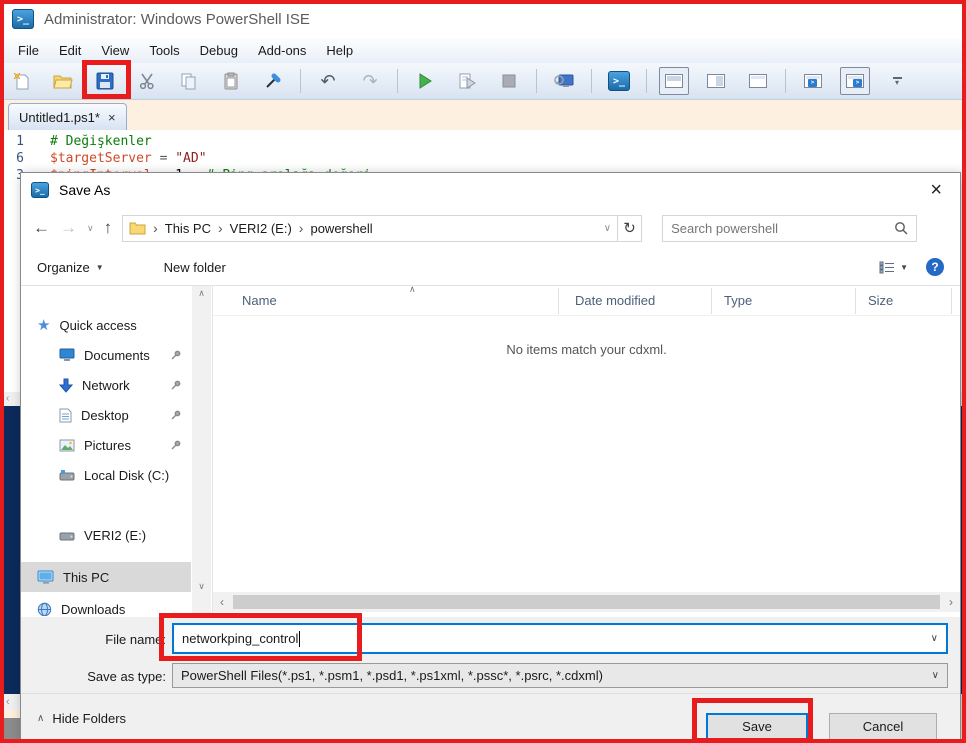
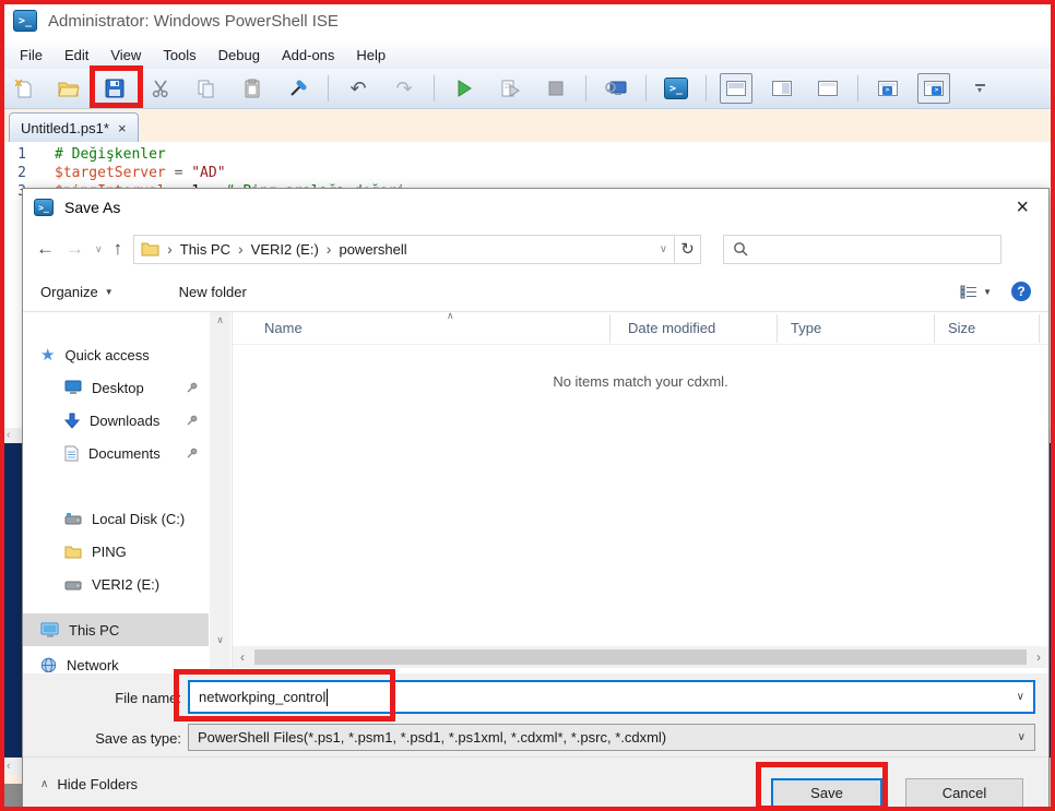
  >_
  Administrator: Windows PowerShell ISE
  File
  Edit
  View
  Tools
  Debug
  Add-ons
  Help
  ↶
  ↷
  >_
  ▾
  Untitled1.ps1*
  ×
  1 # Değişkenler
- 6 $targetServer = "AD"
+ 2 $targetServer = "AD"
  ‹
  ‹
  >_
  Save As
  ×
  ←
  →
  ∨
  ↑
  ›
  This PC
  ›
  VERI2 (E:)
  ›
  powershell
  ∨
  ↻
- Search powershell
  Organize
  ▼
  New folder
  ▼
  ?
  ★
  Quick access
- Documents
+ Desktop
- Network
+ Downloads
- Desktop
+ Documents
- Pictures
  Local Disk (C:)
+ PING
  VERI2 (E:)
  This PC
- Downloads
+ Network
  ∧
  ∨
  ∧
  Name
  Date modified
  Type
  Size
  No items match your cdxml.
  ‹
  ›
  File name:
  networkping_control
  ∨
  Save as type:
- PowerShell Files(*.ps1, *.psm1, *.psd1, *.ps1xml, *.pssc*, *.psrc, *.cdxml)
+ PowerShell Files(*.ps1, *.psm1, *.psd1, *.ps1xml, *.cdxml*, *.psrc, *.cdxml)
  ∨
  ∧
  Hide Folders
  Save
  Cancel
